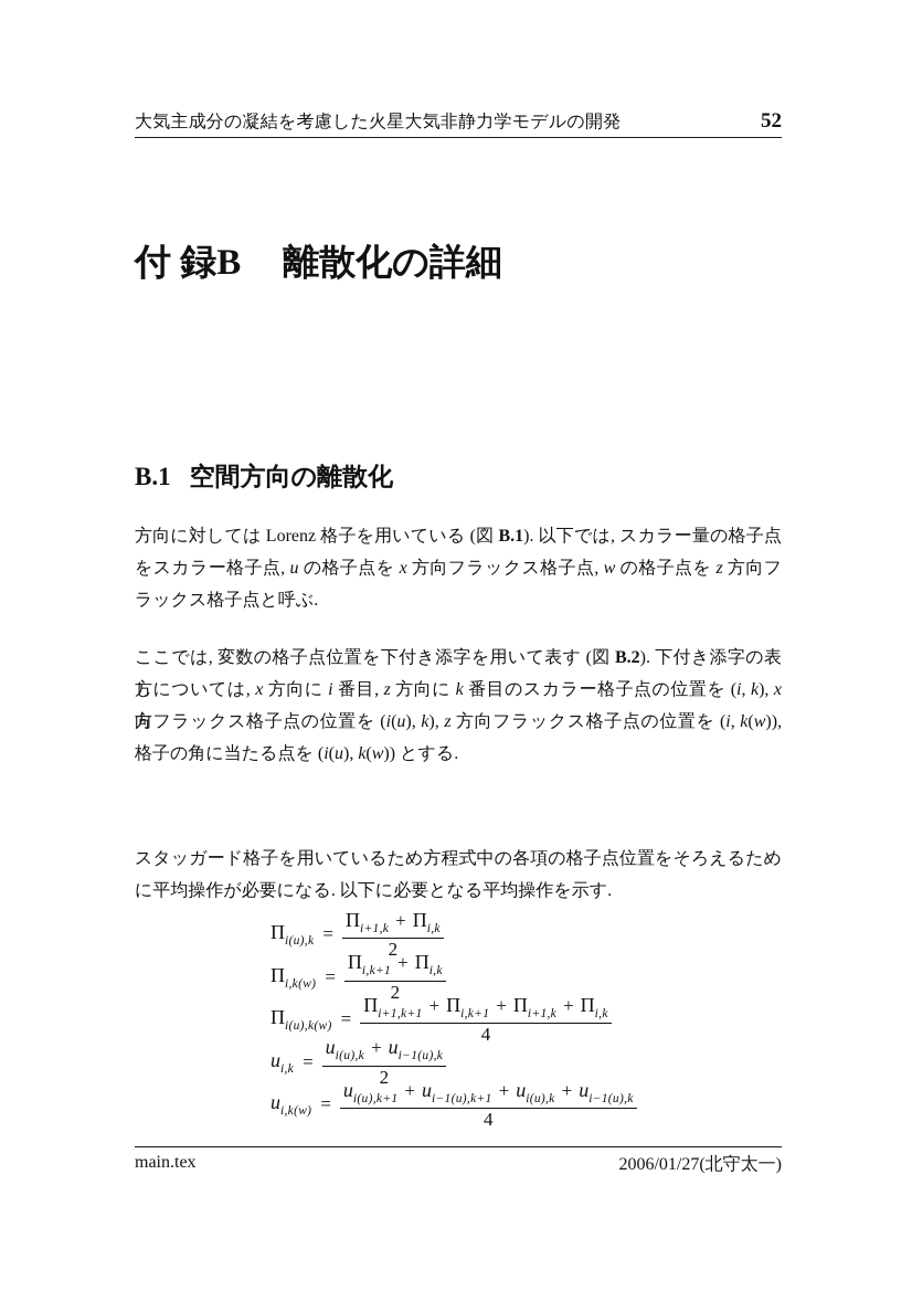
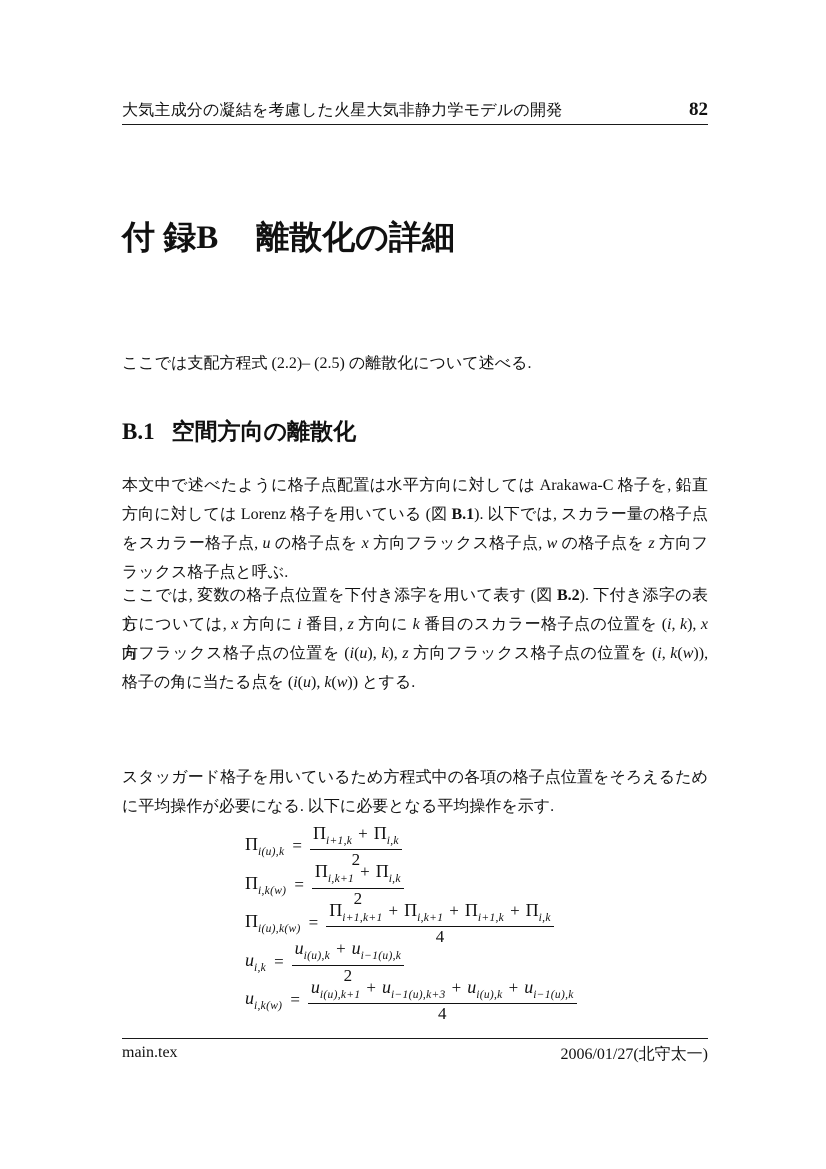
  大気主成分の凝結を考慮した火星大気非静力学モデルの開発
- 52
+ 82
  付 録B 離散化の詳細
+ ここでは支配方程式 (2.2)– (2.5) の離散化について述べる.
  B.1 空間方向の離散化
+ 本文中で述べたように格子点配置は水平方向に対しては Arakawa-C 格子を, 鉛直
  方向に対しては Lorenz 格子を用いている (図 B.1). 以下では, スカラー量の格子点
  をスカラー格子点, u の格子点を x 方向フラックス格子点, w の格子点を z 方向フ
  ラックス格子点と呼ぶ.
  ここでは, 変数の格子点位置を下付き添字を用いて表す (図 B.2). 下付き添字の表し
  方については, x 方向に i 番目, z 方向に k 番目のスカラー格子点の位置を (i, k), x 方
  向フラックス格子点の位置を (i(u), k), z 方向フラックス格子点の位置を (i, k(w)),
  格子の角に当たる点を (i(u), k(w)) とする.
  スタッガード格子を用いているため方程式中の各項の格子点位置をそろえるため
  に平均操作が必要になる. 以下に必要となる平均操作を示す.
  Πi(u),k
  =
  Πi+1,k+ Πi,k
  2
  Πi,k(w)
  =
  Πi,k+1+ Πi,k
  2
  Πi(u),k(w)
  =
  Πi+1,k+1+ Πi,k+1+ Πi+1,k+ Πi,k
  4
  ui,k
  =
  ui(u),k+ ui−1(u),k
  2
  ui,k(w)
  =
- ui(u),k+1+ ui−1(u),k+1+ ui(u),k+ ui−1(u),k
+ ui(u),k+1+ ui−1(u),k+3+ ui(u),k+ ui−1(u),k
  4
  main.tex
  2006/01/27(北守太一)
